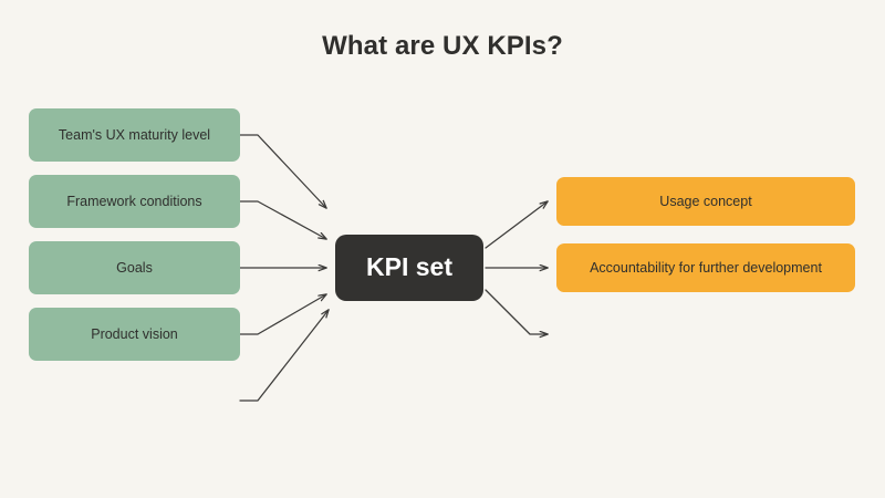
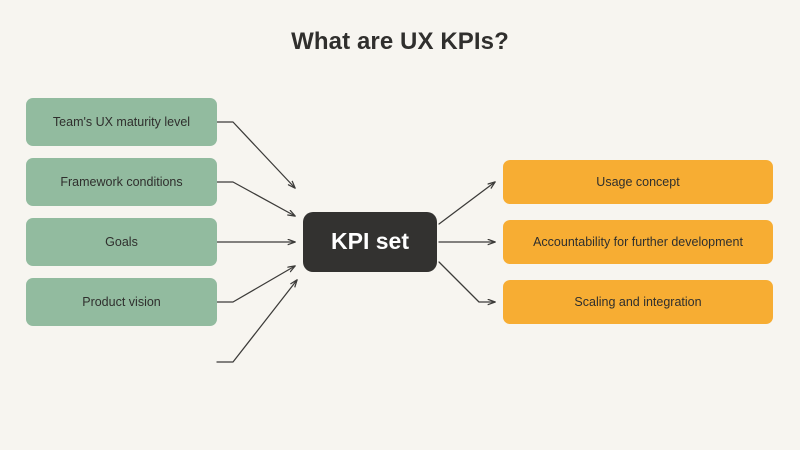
  What are UX KPIs?
  Team's UX maturity level
  Framework conditions
  Goals
  Product vision
  KPI set
  Usage concept
  Accountability for further development
+ Scaling and integration
